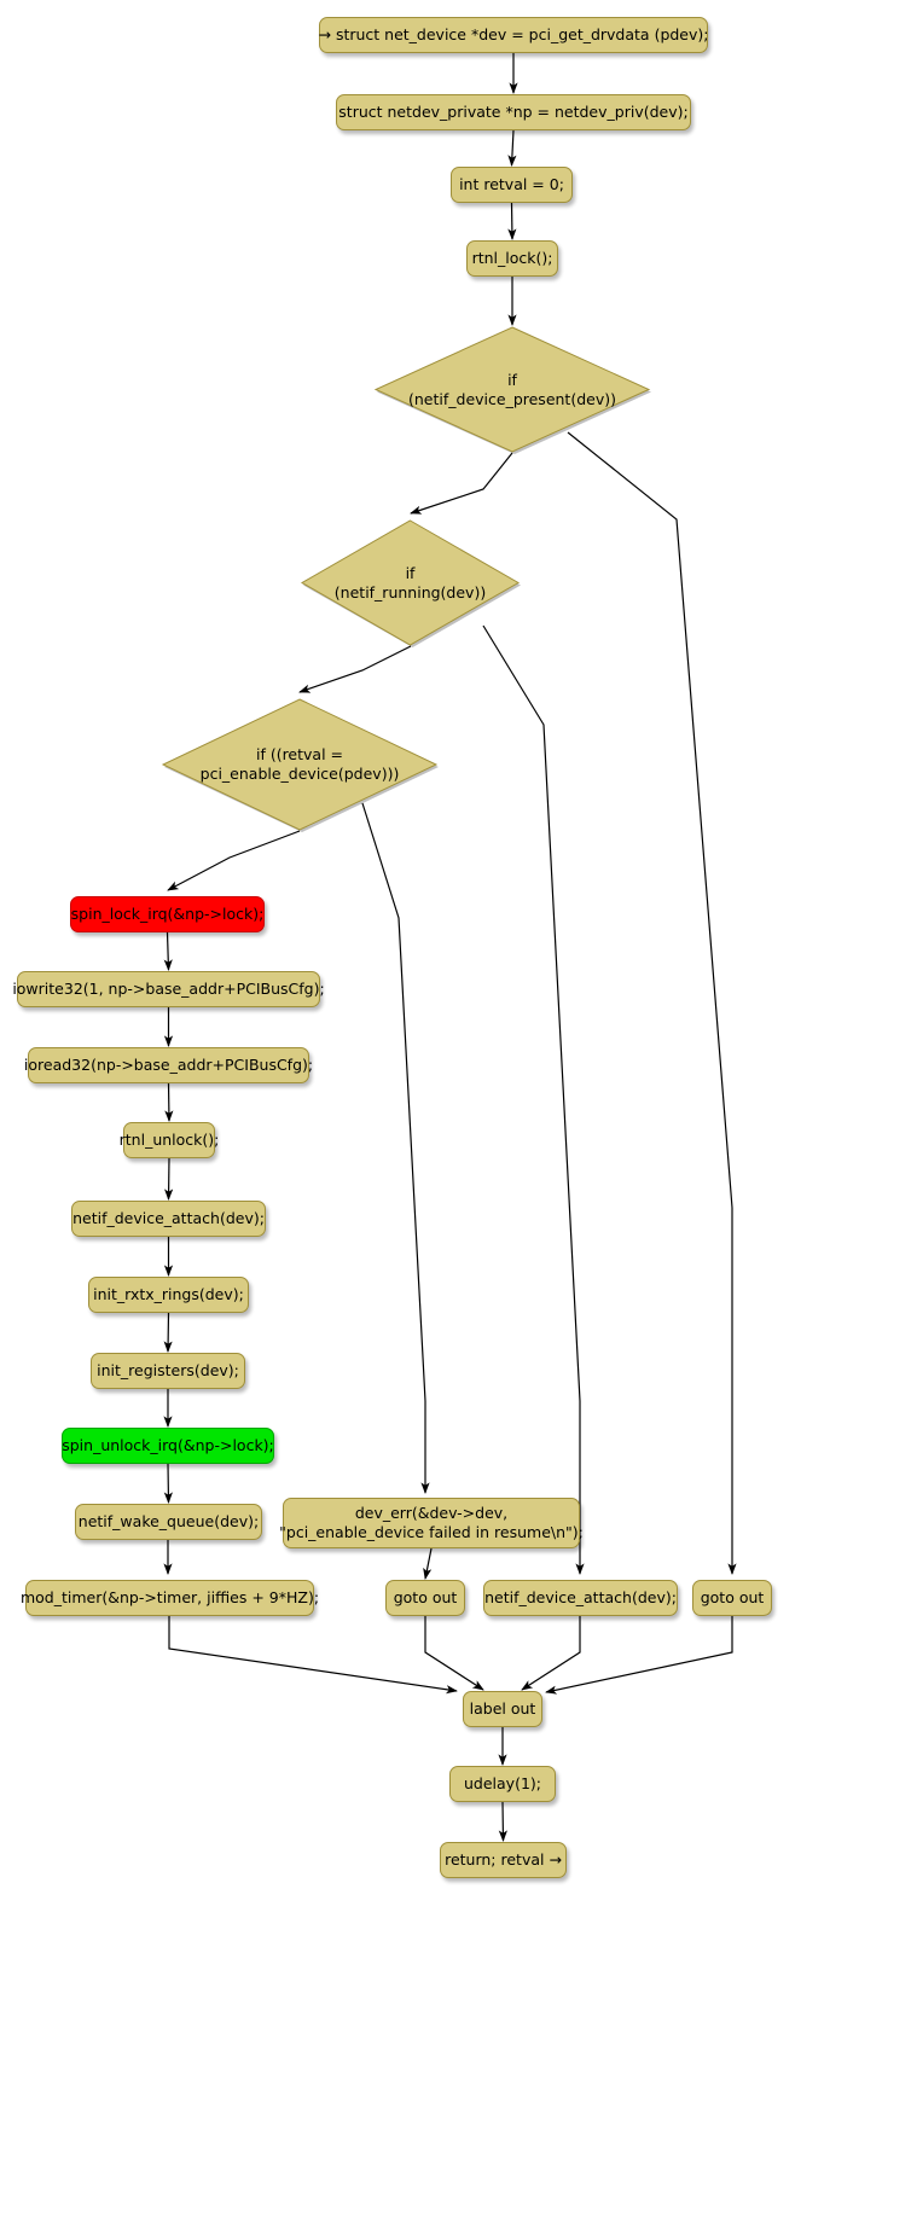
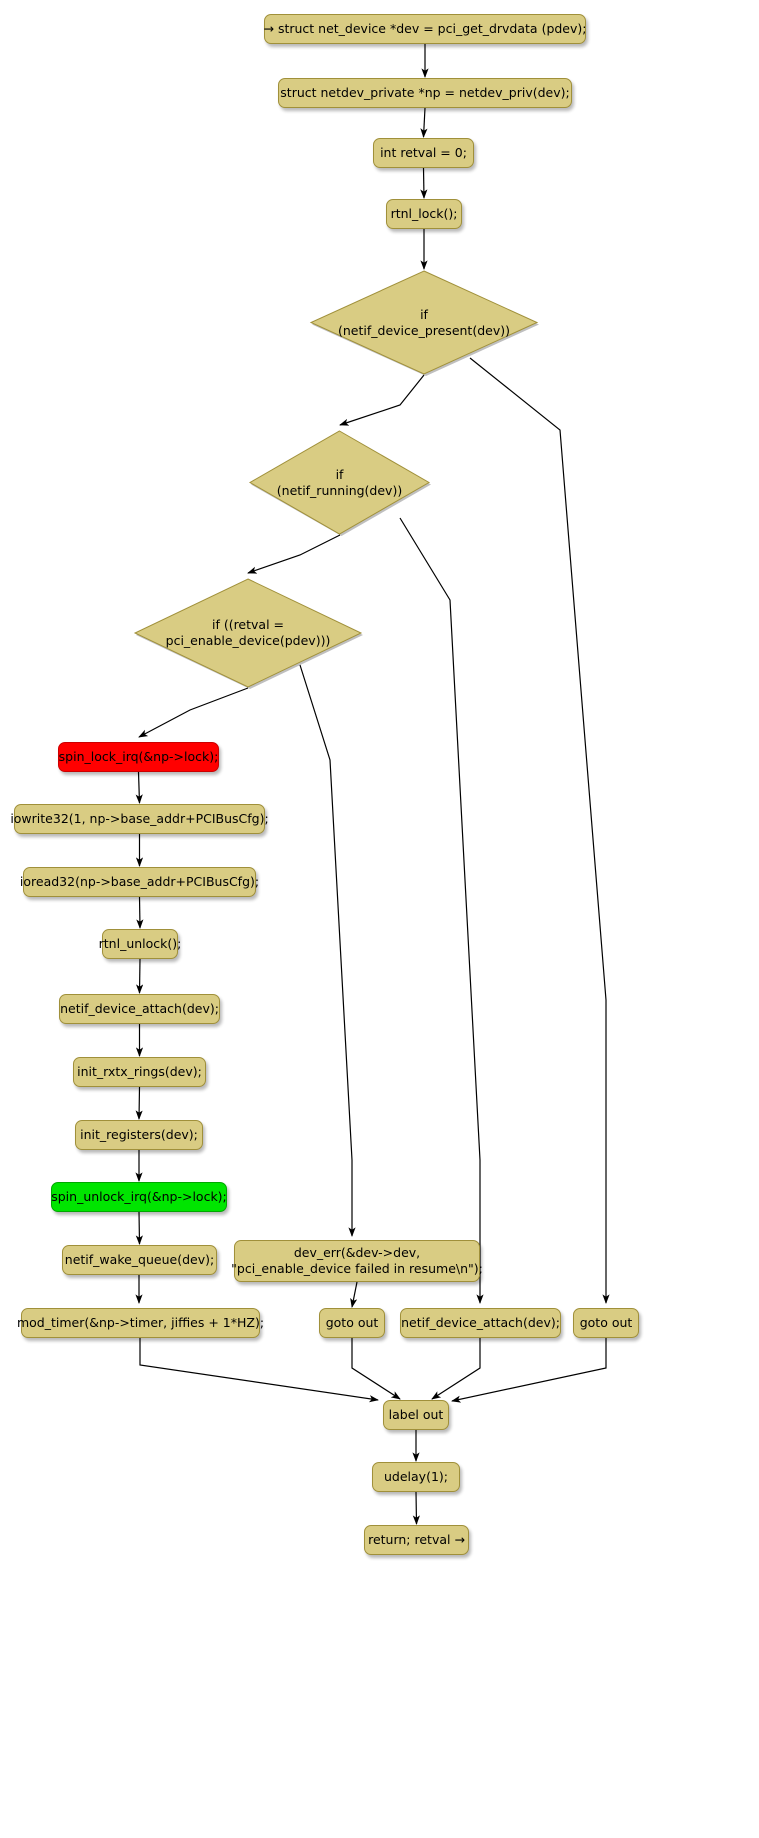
  → struct net_device *dev = pci_get_drvdata (pdev);
  struct netdev_private *np = netdev_priv(dev);
  int retval = 0;
  rtnl_lock();
  if
  (netif_device_present(dev))
  if
  (netif_running(dev))
  if ((retval =
  pci_enable_device(pdev)))
  spin_lock_irq(&np->lock);
  iowrite32(1, np->base_addr+PCIBusCfg);
  ioread32(np->base_addr+PCIBusCfg);
  rtnl_unlock();
  netif_device_attach(dev);
  init_rxtx_rings(dev);
  init_registers(dev);
  spin_unlock_irq(&np->lock);
  netif_wake_queue(dev);
  dev_err(&dev->dev,
  "pci_enable_device failed in resume\n");
- mod_timer(&np->timer, jiffies + 9*HZ);
+ mod_timer(&np->timer, jiffies + 1*HZ);
  goto out
  netif_device_attach(dev);
  goto out
  label out
  udelay(1);
  return; retval →
